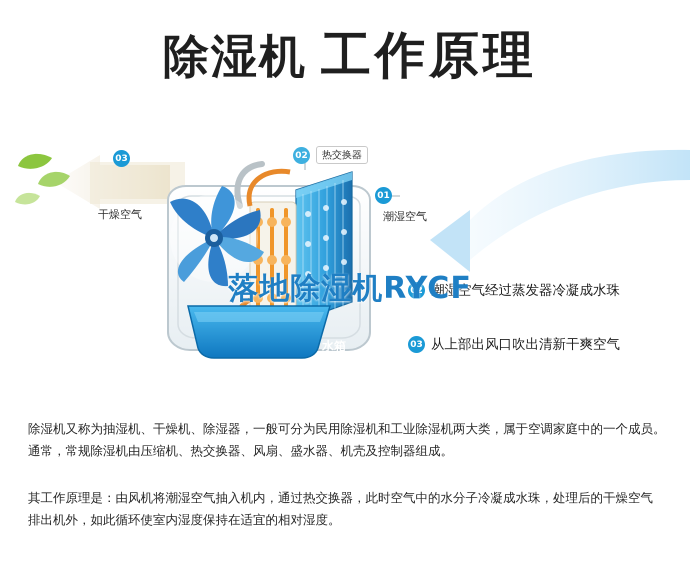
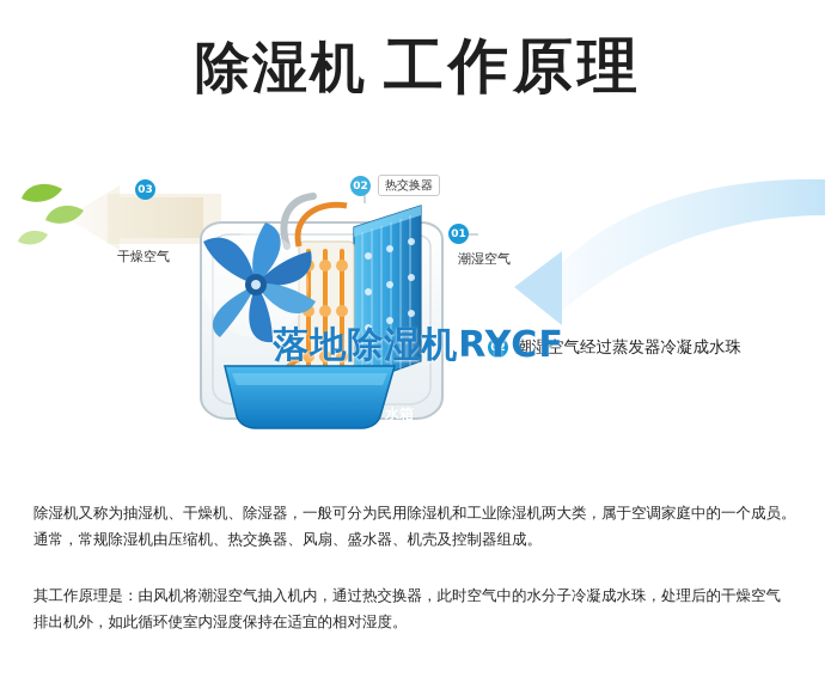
  除湿机 工作原理
  03
  干燥空气
  02
  热交换器
  01
  潮湿空气
  水箱
  02 潮湿空气经过蒸发器冷凝成水珠
- 03 从上部出风口吹出清新干爽空气
  落地除湿机RYCF
  除湿机又称为抽湿机、干燥机、除湿器，一般可分为民用除湿机和工业除湿机两大类，属于空调家庭中的一个成员。
  通常，常规除湿机由压缩机、热交换器、风扇、盛水器、机壳及控制器组成。
  其工作原理是：由风机将潮湿空气抽入机内，通过热交换器，此时空气中的水分子冷凝成水珠，处理后的干燥空气
  排出机外，如此循环使室内湿度保持在适宜的相对湿度。
